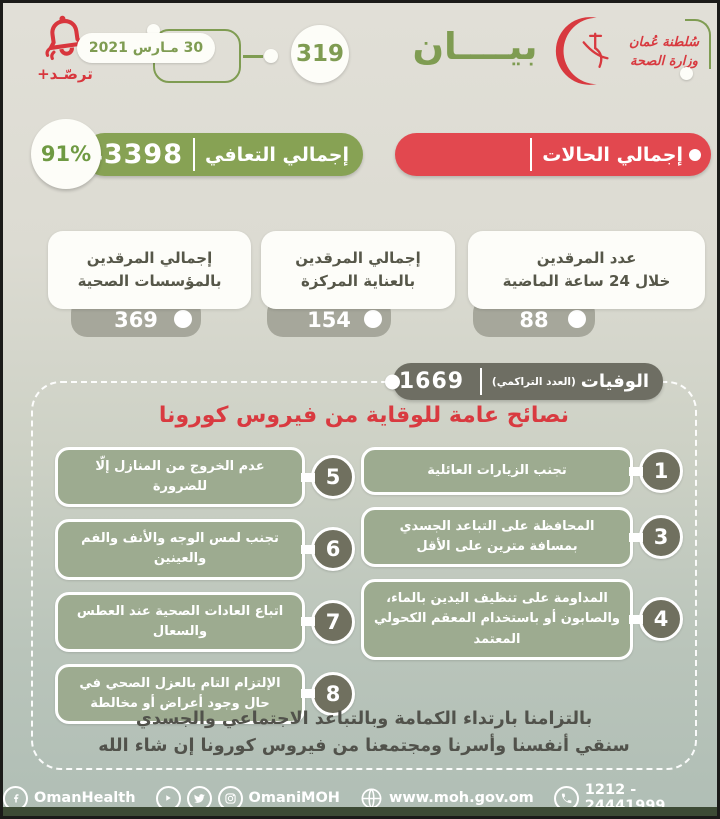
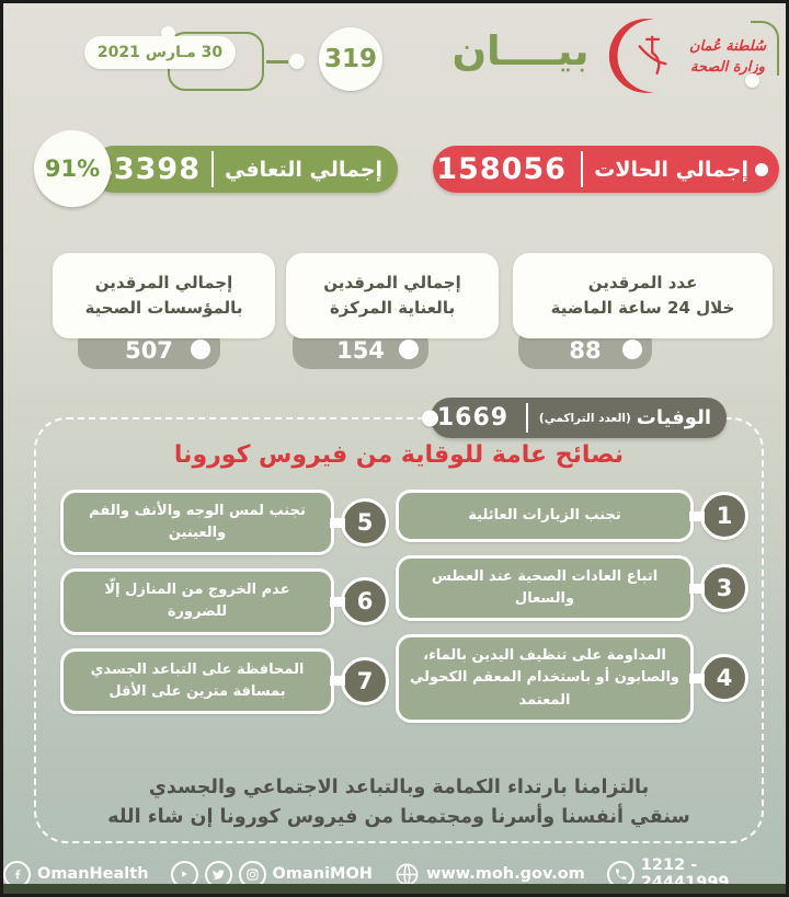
- ترصّـد+
  30 مـارس 2021
  319
  بيــــان
  سُلطنة عُمان
  وزارة الصحة
  إجمالي الحالات
+ 158056
  إجمالي التعافي
  91%
  عدد المرقدين
  خلال 24 ساعة الماضية
  88
  إجمالي المرقدين
  بالعناية المركزة
  154
  إجمالي المرقدين
  بالمؤسسات الصحية
- 369
+ 507
  الوفيات
  (العدد التراكمي)
  1669
  نصائح عامة للوقاية من فيروس كورونا
  تجنب الزيارات العائلية
  1
- المحافظة على التباعد الجسدي بمسافة مترين على الأقل
+ اتباع العادات الصحية عند العطس والسعال
  3
  المداومة على تنظيف اليدين بالماء، والصابون أو باستخدام المعقم الكحولي المعتمد
  4
- عدم الخروج من المنازل إلّا للضرورة
+ تجنب لمس الوجه والأنف والفم والعينين
  5
- تجنب لمس الوجه والأنف والفم والعينين
+ عدم الخروج من المنازل إلّا للضرورة
  6
- اتباع العادات الصحية عند العطس والسعال
+ المحافظة على التباعد الجسدي بمسافة مترين على الأقل
  7
- الإلتزام التام بالعزل الصحي في حال وجود أعراض أو مخالطة
- 8
  بالتزامنا بارتداء الكمامة وبالتباعد الاجتماعي والجسدي
  سنقي أنفسنا وأسرنا ومجتمعنا من فيروس كورونا إن شاء الله
  OmanHealth
  OmaniMOH
  www.moh.gov.om
  1212 - 24441999
